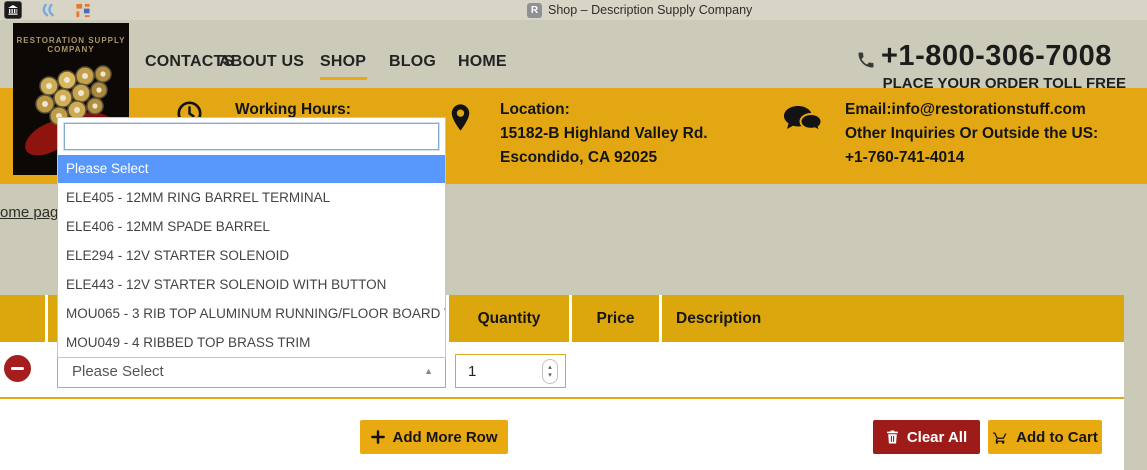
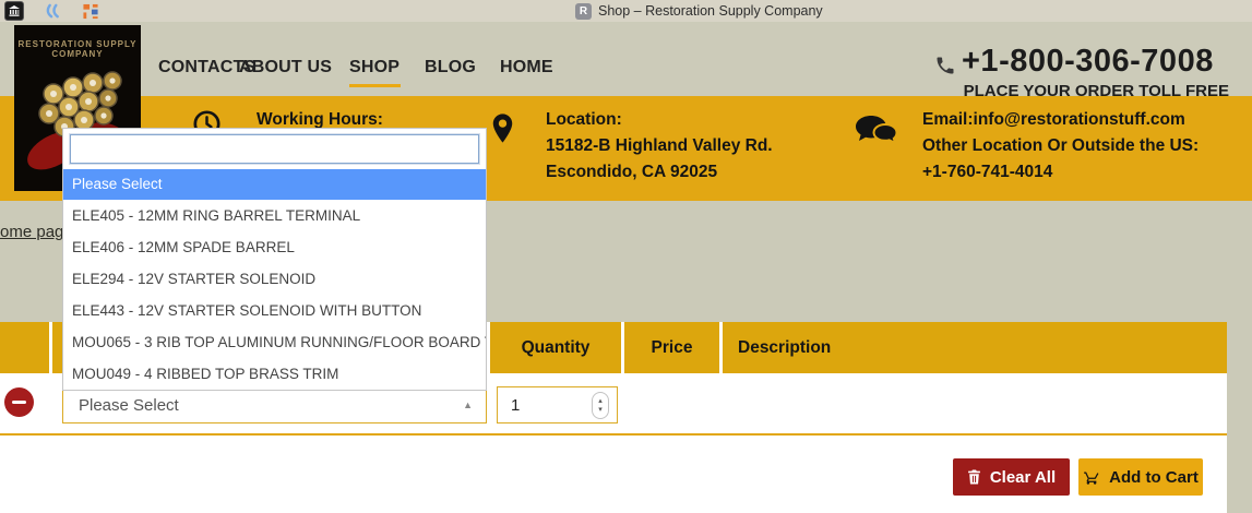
  R
- Shop – Description Supply Company
+ Shop – Restoration Supply Company
  CONTACTS
  ABOUT US
  SHOP
  BLOG
  HOME
  +1-800-306-7008
  PLACE YOUR ORDER TOLL FREE
  Working Hours:
  Location:
  15182-B Highland Valley Rd.
  Escondido, CA 92025
  Email:info@restorationstuff.com
- Other Inquiries Or Outside the US:
+ Other Location Or Outside the US:
  +1-760-741-4014
  RESTORATION SUPPLY
  COMPANY
  ome pag
  Quantity
  Price
  Description
  Please Select
  ▲
  1
- Add More Row
  Clear All
  Add to Cart
  Please Select
  ELE405 - 12MM RING BARREL TERMINAL
  ELE406 - 12MM SPADE BARREL
  ELE294 - 12V STARTER SOLENOID
  ELE443 - 12V STARTER SOLENOID WITH BUTTON
  MOU065 - 3 RIB TOP ALUMINUM RUNNING/FLOOR BOARD
  MOU049 - 4 RIBBED TOP BRASS TRIM
